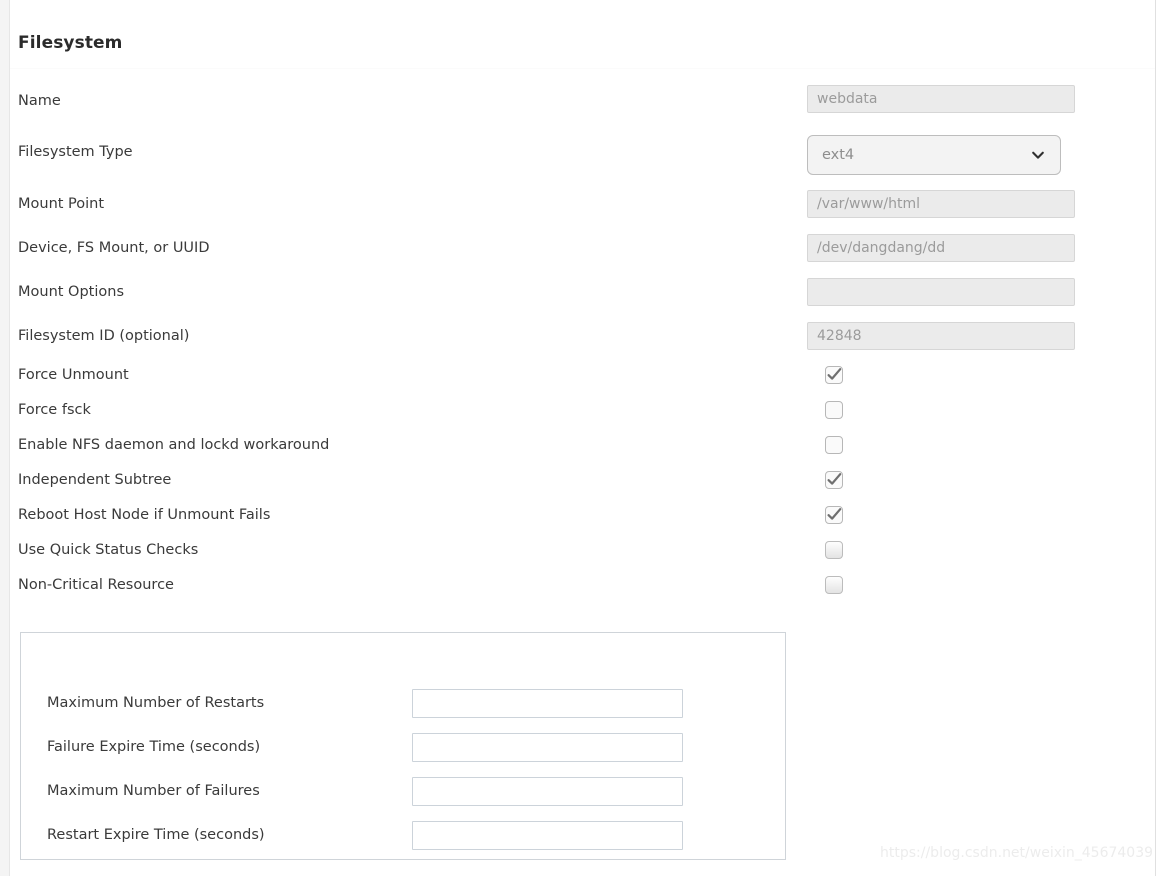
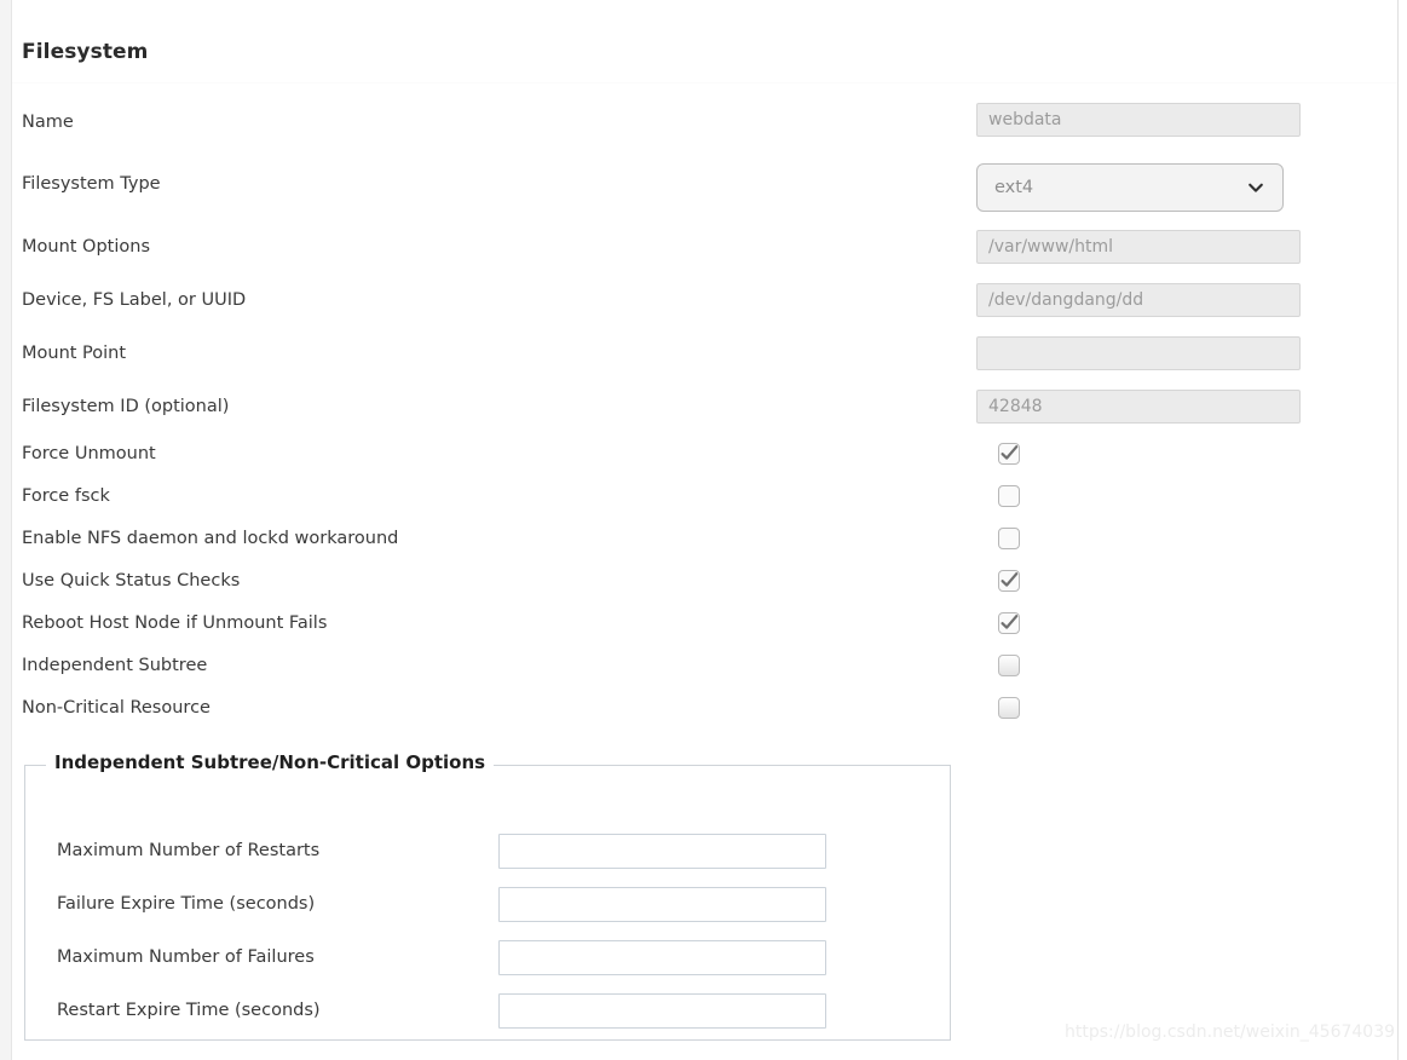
  Filesystem
  Name
  webdata
  Filesystem Type
  ext4
- Mount Point
+ Mount Options
  /var/www/html
- Device, FS Mount, or UUID
+ Device, FS Label, or UUID
  /dev/dangdang/dd
- Mount Options
+ Mount Point
  Filesystem ID (optional)
  42848
  Force Unmount
  Force fsck
  Enable NFS daemon and lockd workaround
- Independent Subtree
+ Use Quick Status Checks
  Reboot Host Node if Unmount Fails
- Use Quick Status Checks
+ Independent Subtree
  Non-Critical Resource
+ Independent Subtree/Non-Critical Options
  Maximum Number of Restarts
  Failure Expire Time (seconds)
  Maximum Number of Failures
  Restart Expire Time (seconds)
